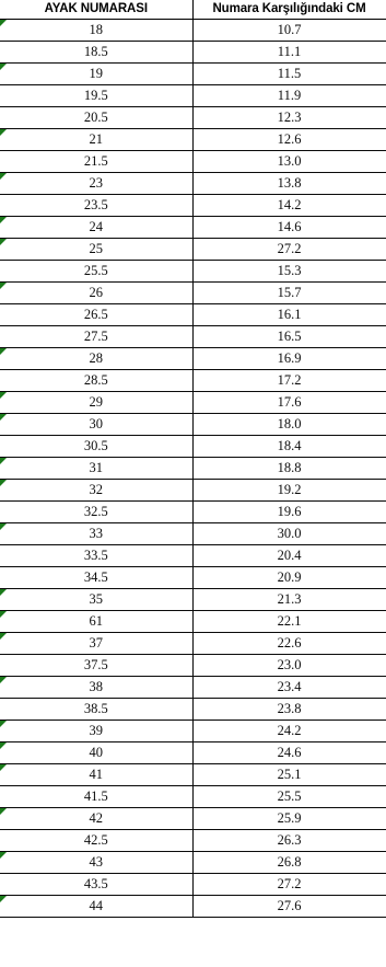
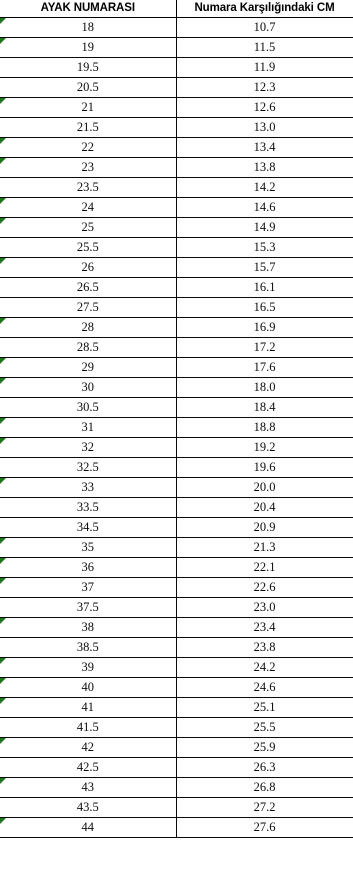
  AYAK NUMARASI	Numara Karşılığındaki CM
  18	10.7
- 18.5	11.1
  19	11.5
  19.5	11.9
  20.5	12.3
  21	12.6
  21.5	13.0
+ 22	13.4
  23	13.8
  23.5	14.2
  24	14.6
- 25	27.2
+ 25	14.9
  25.5	15.3
  26	15.7
  26.5	16.1
  27.5	16.5
  28	16.9
  28.5	17.2
  29	17.6
  30	18.0
  30.5	18.4
  31	18.8
  32	19.2
  32.5	19.6
- 33	30.0
+ 33	20.0
  33.5	20.4
  34.5	20.9
  35	21.3
- 61	22.1
+ 36	22.1
  37	22.6
  37.5	23.0
  38	23.4
  38.5	23.8
  39	24.2
  40	24.6
  41	25.1
  41.5	25.5
  42	25.9
  42.5	26.3
  43	26.8
  43.5	27.2
  44	27.6
